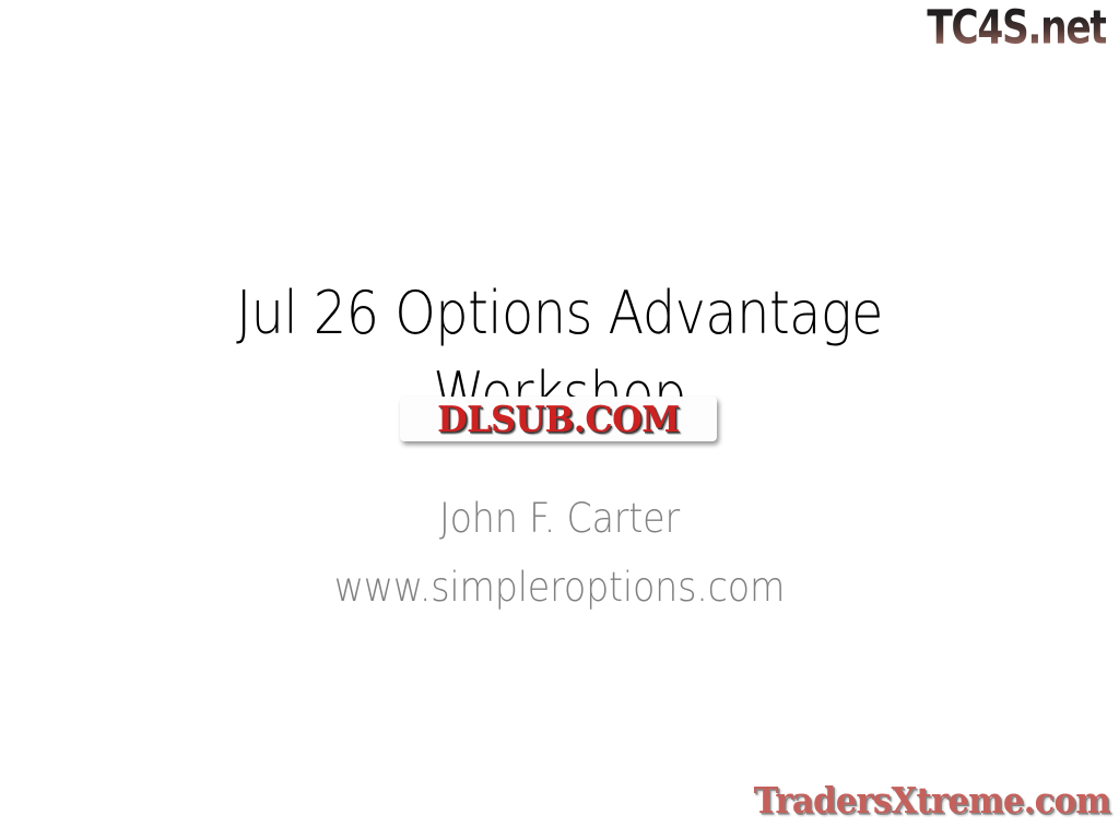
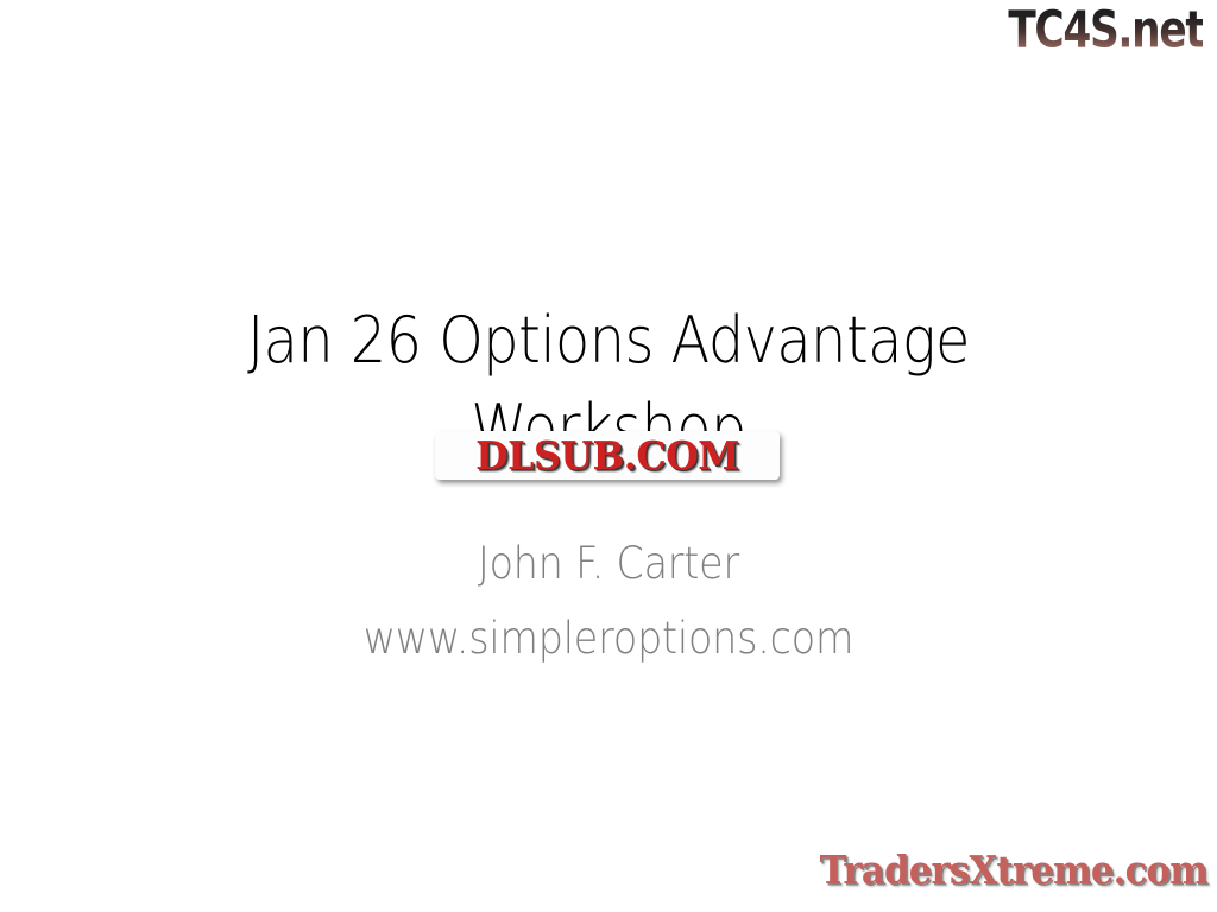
- Jul 26 Options Advantage
+ Jan 26 Options Advantage
  Workshop
  John F. Carter
  www.simpleroptions.com
  TC4S.net
  DLSUB.COM
  TradersXtreme.com
